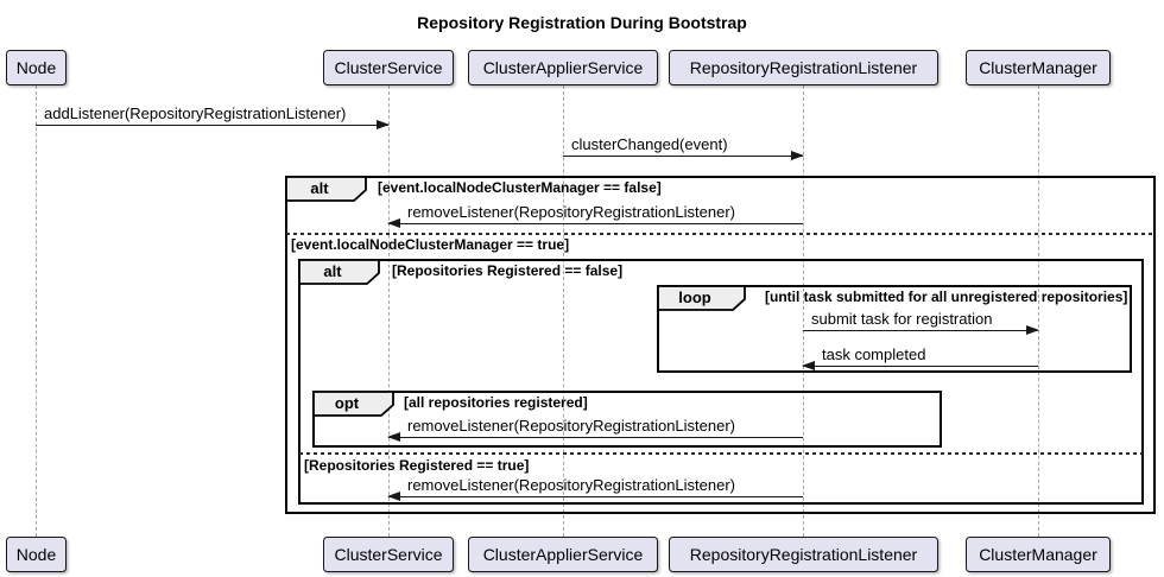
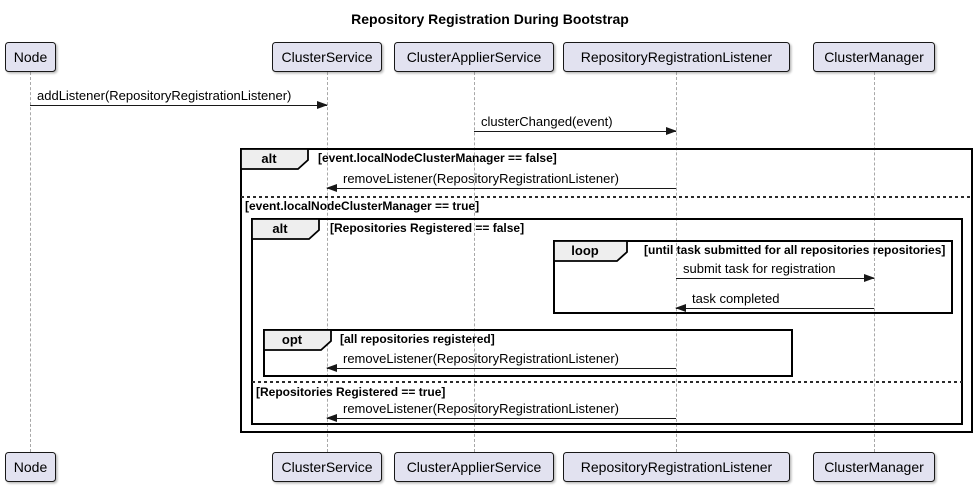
  Repository Registration During Bootstrap
  Node
  ClusterService
  ClusterApplierService
  RepositoryRegistrationListener
  ClusterManager
  Node
  ClusterService
  ClusterApplierService
  RepositoryRegistrationListener
  ClusterManager
  alt
  [event.localNodeClusterManager == false]
  [event.localNodeClusterManager == true]
  alt
  [Repositories Registered == false]
  [Repositories Registered == true]
  loop
- [until task submitted for all unregistered repositories]
+ [until task submitted for all repositories repositories]
  opt
  [all repositories registered]
  addListener(RepositoryRegistrationListener)
  clusterChanged(event)
  removeListener(RepositoryRegistrationListener)
  submit task for registration
  task completed
  removeListener(RepositoryRegistrationListener)
  removeListener(RepositoryRegistrationListener)
